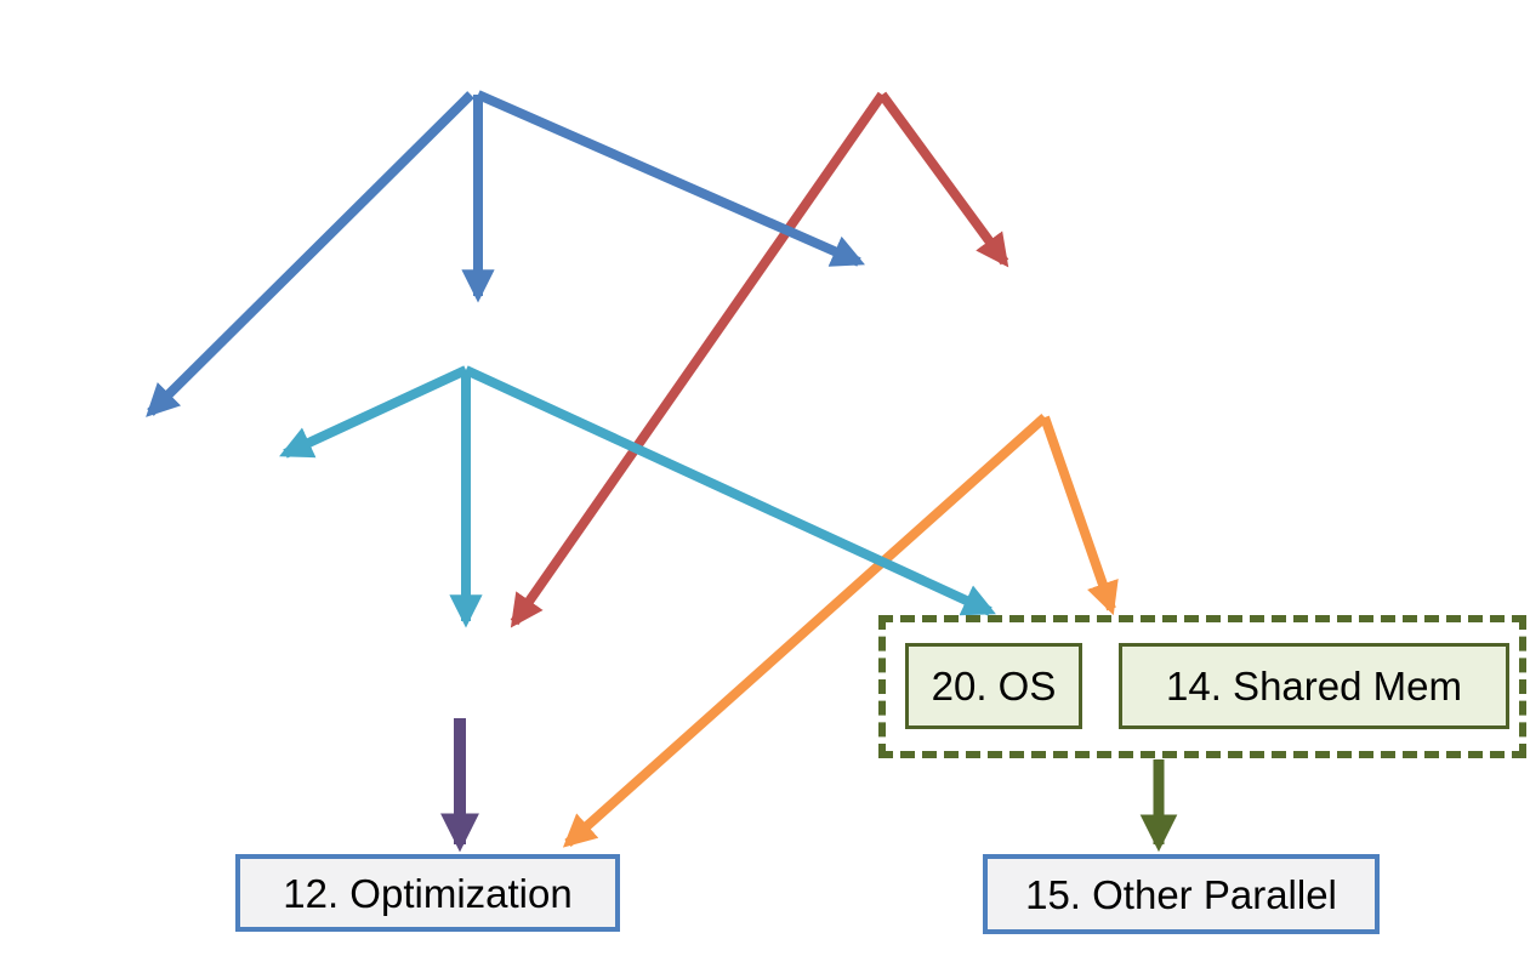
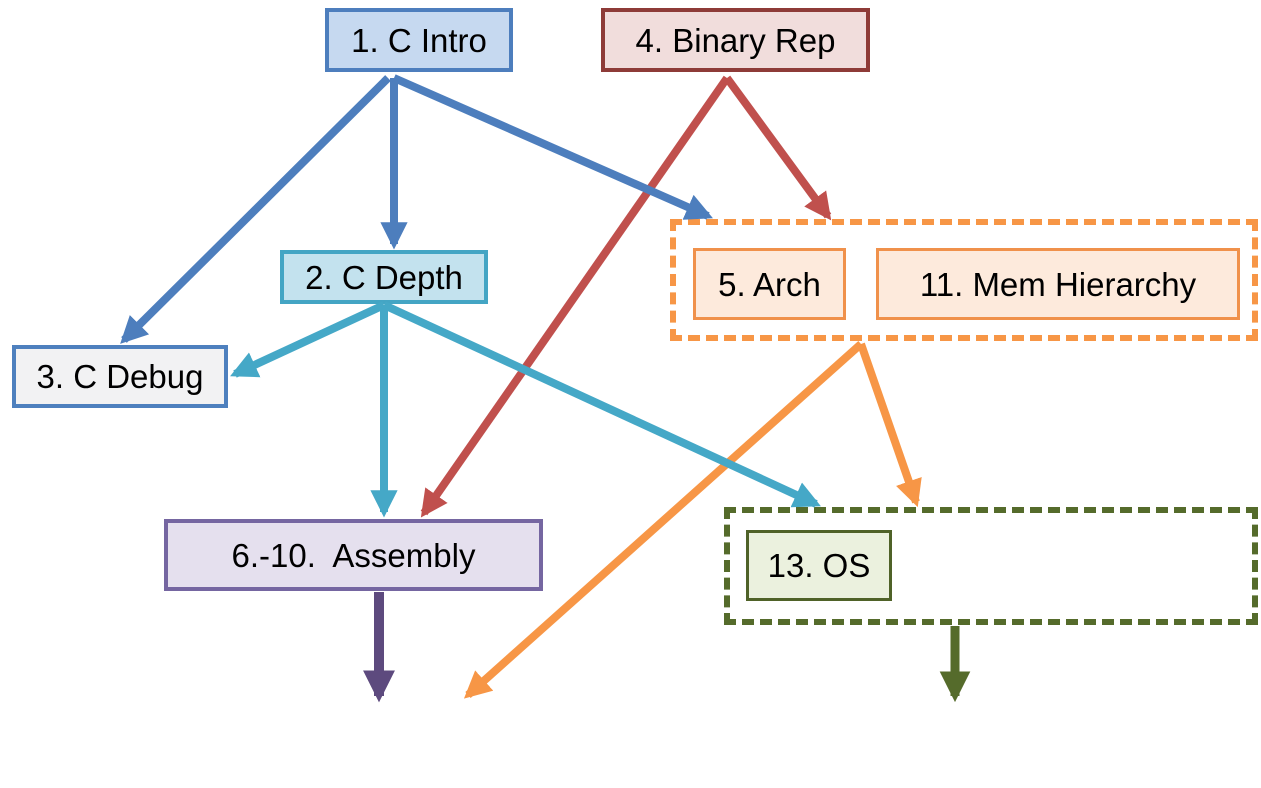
+ 1. C Intro
+ 4. Binary Rep
+ 2. C Depth
+ 3. C Debug
+ 5. Arch
+ 11. Mem Hierarchy
+ 6.-10. Assembly
- 20. OS
+ 13. OS
- 14. Shared Mem
- 12. Optimization
- 15. Other Parallel
